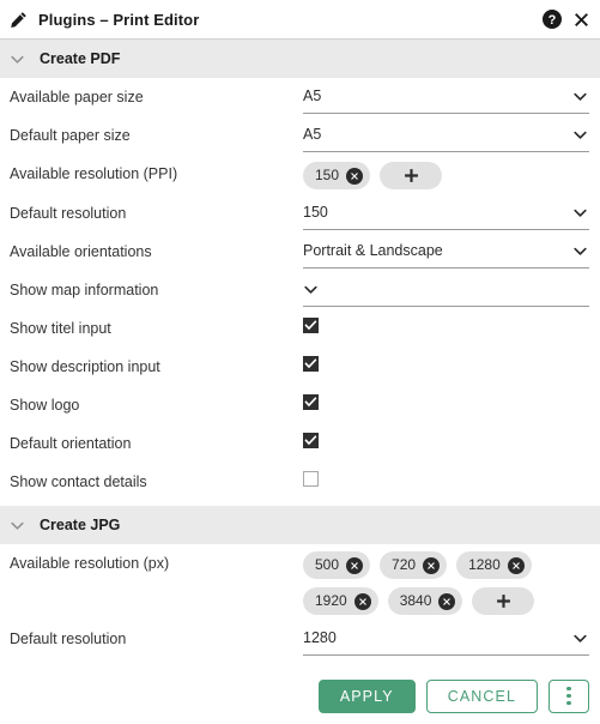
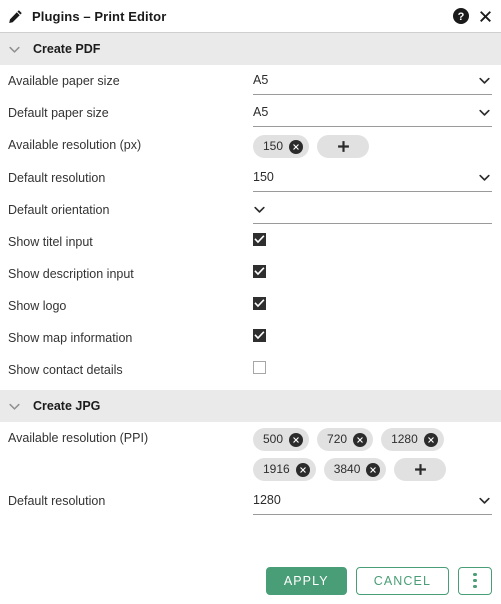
  Plugins – Print Editor
  ?
  Create PDF
  Available paper size
  A5
  Default paper size
  A5
- Available resolution (PPI)
+ Available resolution (px)
  150
  Default resolution
  150
- Available orientations
- Portrait & Landscape
- Show map information
+ Default orientation
  Show titel input
  Show description input
  Show logo
- Default orientation
+ Show map information
  Show contact details
  Create JPG
- Available resolution (px)
+ Available resolution (PPI)
  500
  720
  1280
- 1920
+ 1916
  3840
  Default resolution
  1280
  APPLY
  CANCEL
